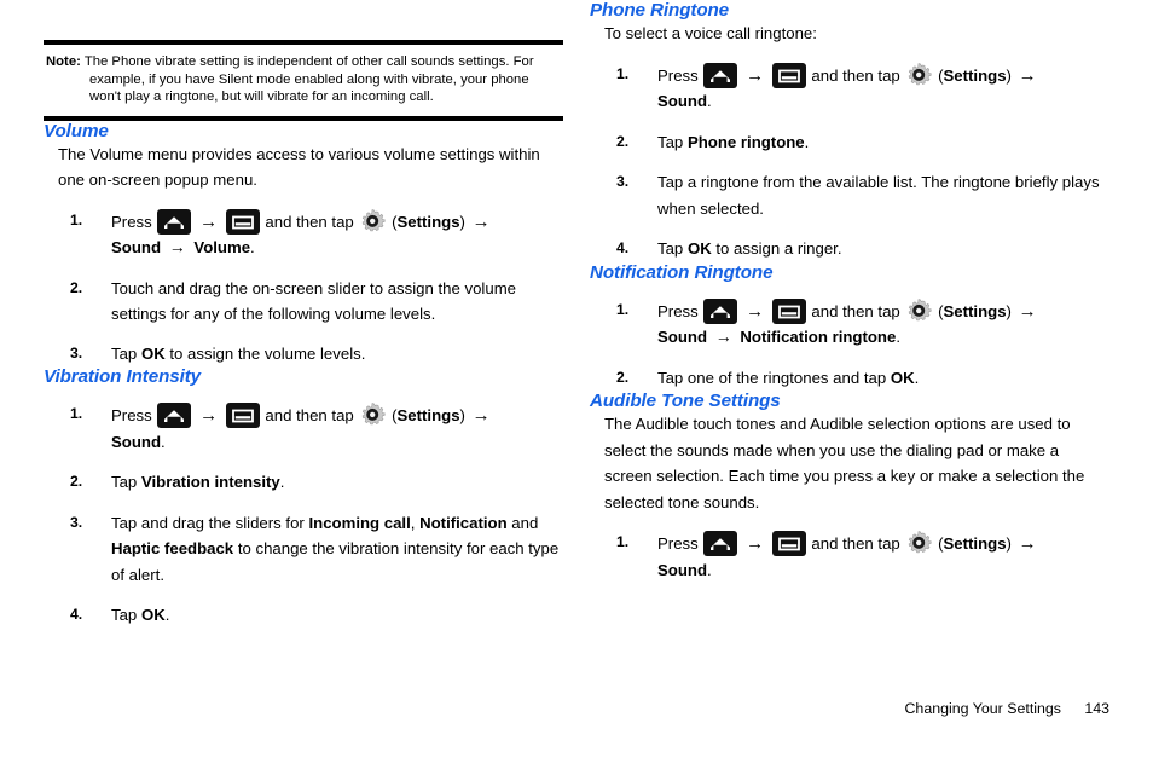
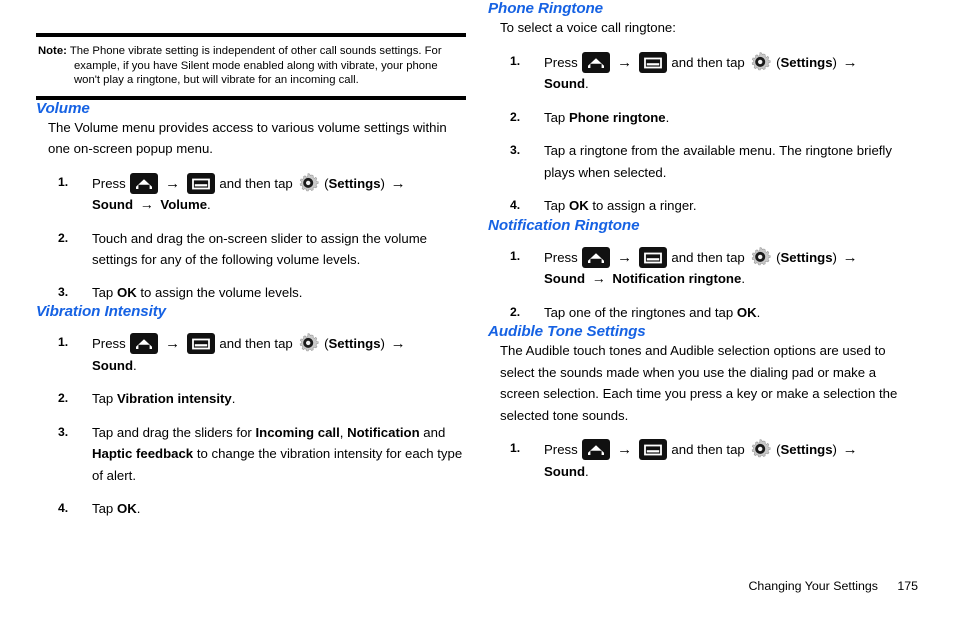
  Note: The Phone vibrate setting is independent of other call sounds settings. For example, if you have Silent mode enabled along with vibrate, your phone won't play a ringtone, but will vibrate for an incoming call.
  Volume
  The Volume menu provides access to various volume settings within one on-screen popup menu.
  1.
  Press → and then tap (Settings) →
  Sound → Volume.
  2.
  Touch and drag the on-screen slider to assign the volume settings for any of the following volume levels.
  3.
  Tap OK to assign the volume levels.
  Vibration Intensity
  1.
  Press → and then tap (Settings) →
  Sound.
  2.
  Tap Vibration intensity.
  3.
  Tap and drag the sliders for Incoming call, Notification and Haptic feedback to change the vibration intensity for each type of alert.
  4.
  Tap OK.
  Phone Ringtone
  To select a voice call ringtone:
  1.
  Press → and then tap (Settings) →
  Sound.
  2.
  Tap Phone ringtone.
  3.
- Tap a ringtone from the available list. The ringtone briefly plays when selected.
+ Tap a ringtone from the available menu. The ringtone briefly plays when selected.
  4.
  Tap OK to assign a ringer.
  Notification Ringtone
  1.
  Press → and then tap (Settings) →
  Sound → Notification ringtone.
  2.
  Tap one of the ringtones and tap OK.
  Audible Tone Settings
  The Audible touch tones and Audible selection options are used to select the sounds made when you use the dialing pad or make a screen selection. Each time you press a key or make a selection the selected tone sounds.
  1.
  Press → and then tap (Settings) →
  Sound.
- Changing Your Settings 143
+ Changing Your Settings 175
